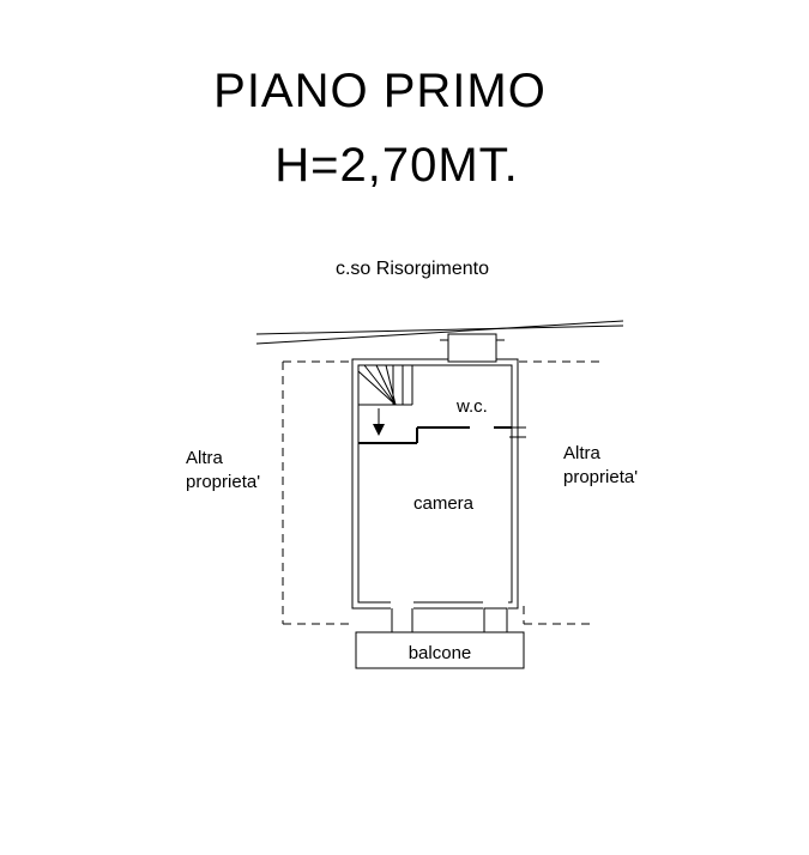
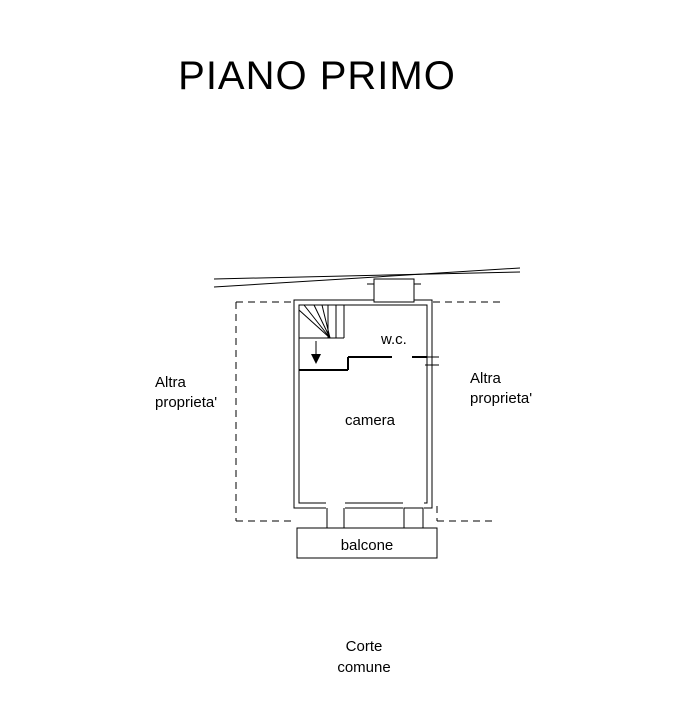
  PIANO PRIMO
- H=2,70MT.
- c.so Risorgimento
  Altra
  proprieta'
  Altra
  proprieta'
  w.c.
  camera
  balcone
+ Corte
+ comune
